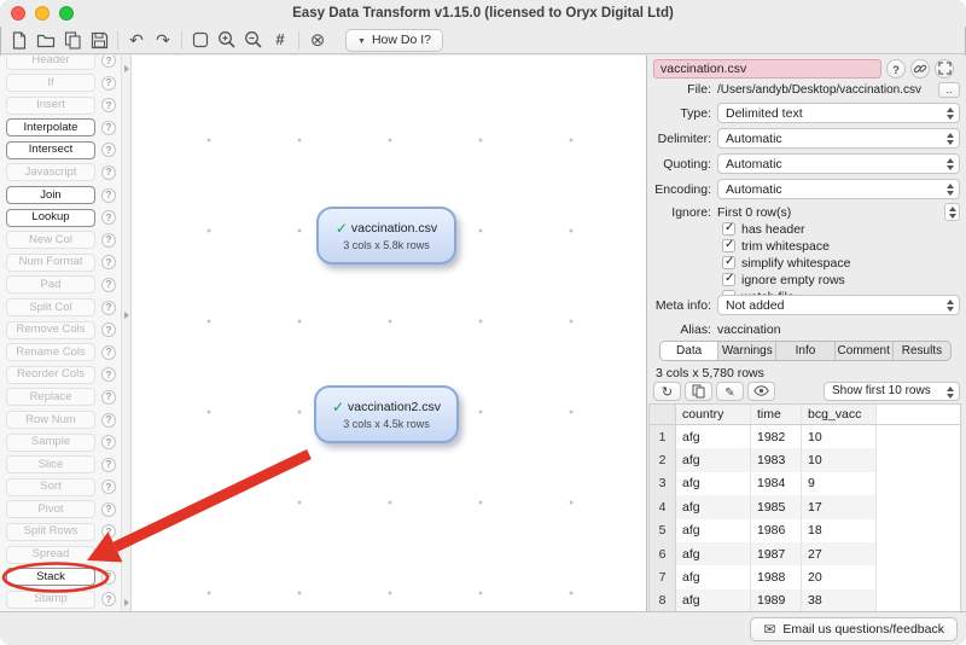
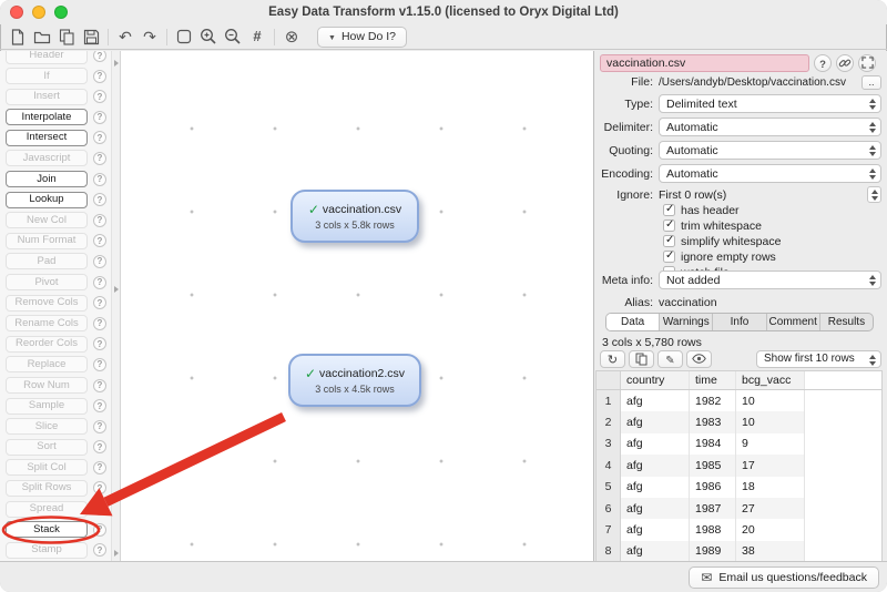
  Easy Data Transform v1.15.0 (licensed to Oryx Digital Ltd)
  How Do I?
  Header
  If
  Insert
  Interpolate
  Intersect
  Javascript
  Join
  Lookup
  New Col
  Num Format
  Pad
- Split Col
+ Pivot
  Remove Cols
  Rename Cols
  Reorder Cols
  Replace
  Row Num
  Sample
  Slice
  Sort
- Pivot
+ Split Col
  Split Rows
  Spread
  Stack
  Stamp
  vaccination.csv
  3 cols x 5.8k rows
  vaccination2.csv
  3 cols x 4.5k rows
  vaccination.csv
  File:
  /Users/andyb/Desktop/vaccination.csv
  ..
  Type:
  Delimited text
  Delimiter:
  Automatic
  Quoting:
  Automatic
  Encoding:
  Automatic
  Ignore:
  First 0 row(s)
  has header
  trim whitespace
  simplify whitespace
  ignore empty rows
  Meta info:
  Not added
  Alias:
  vaccination
  Data
  Warnings
  Info
  Comment
  Results
  3 cols x 5,780 rows
  Show first 10 rows
  country
  time
  bcg_vacc
  1
  afg
  1982
  10
  2
  afg
  1983
  10
  3
  afg
  1984
  9
  4
  afg
  1985
  17
  5
  afg
  1986
  18
  6
  afg
  1987
  27
  7
  afg
  1988
  20
  8
  afg
  1989
  38
  Email us questions/feedback
